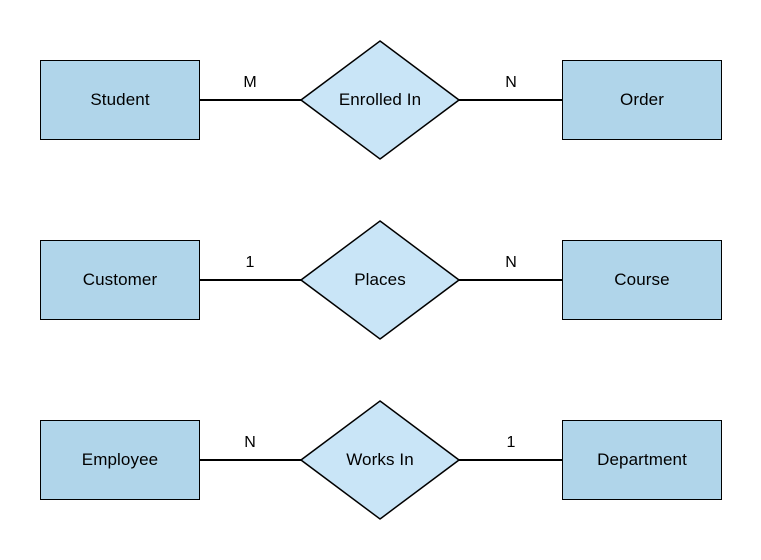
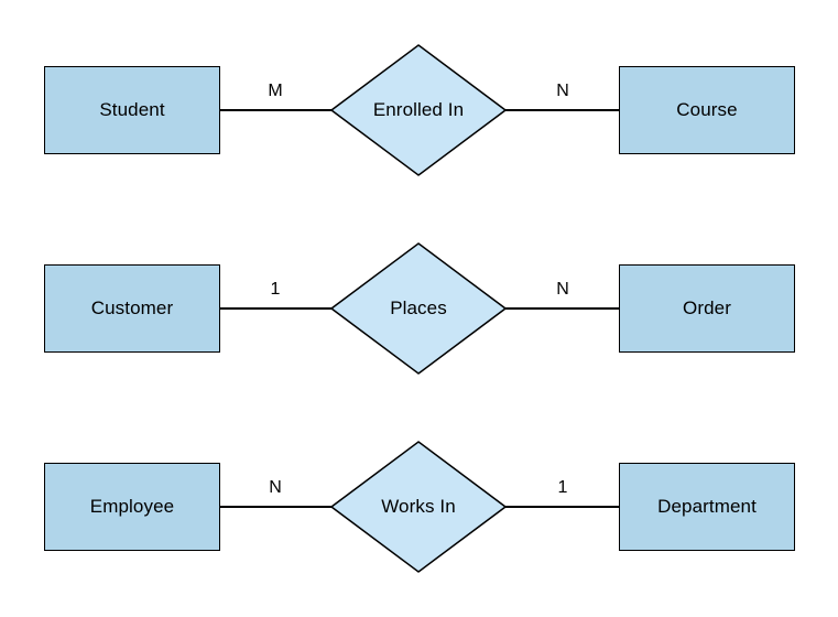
  Student
  M
  Enrolled In
  N
- Order
+ Course
  Customer
  1
  Places
  N
- Course
+ Order
  Employee
  N
  Works In
  1
  Department
